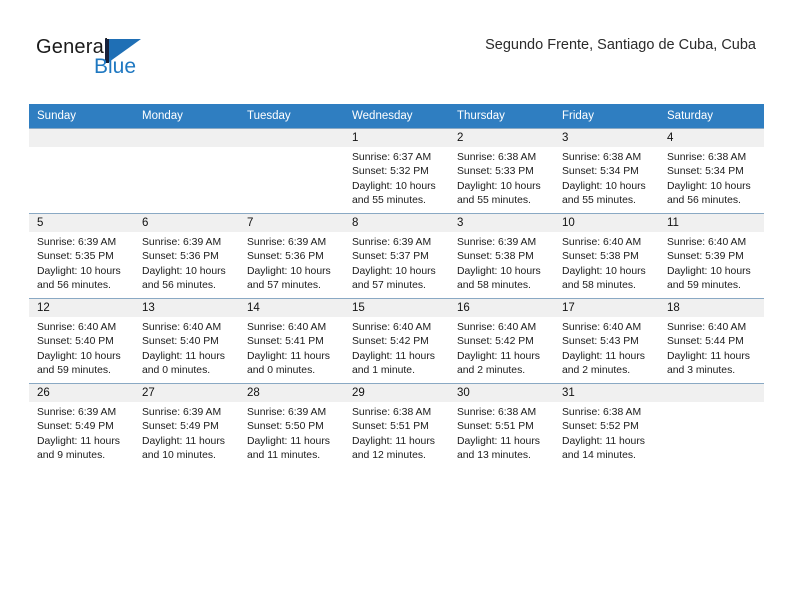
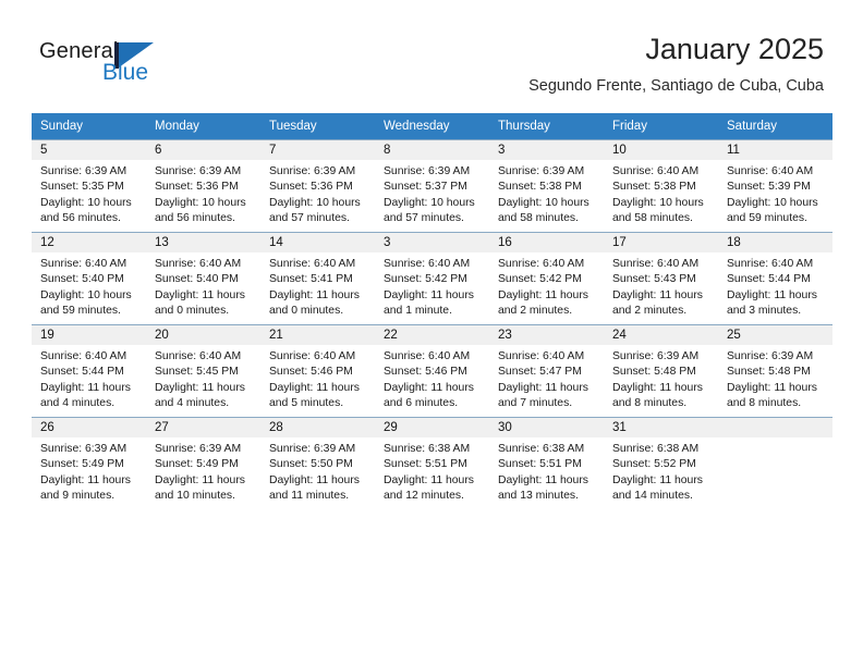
  Genera
  Blue
+ January 2025
  Segundo Frente, Santiago de Cuba, Cuba
  Sunday	Monday	Tuesday	Wednesday	Thursday	Friday	Saturday
- 			1Sunrise: 6:37 AMSunset: 5:32 PMDaylight: 10 hoursand 55 minutes.	2Sunrise: 6:38 AMSunset: 5:33 PMDaylight: 10 hoursand 55 minutes.	3Sunrise: 6:38 AMSunset: 5:34 PMDaylight: 10 hoursand 55 minutes.	4Sunrise: 6:38 AMSunset: 5:34 PMDaylight: 10 hoursand 56 minutes.
  5Sunrise: 6:39 AMSunset: 5:35 PMDaylight: 10 hoursand 56 minutes.	6Sunrise: 6:39 AMSunset: 5:36 PMDaylight: 10 hoursand 56 minutes.	7Sunrise: 6:39 AMSunset: 5:36 PMDaylight: 10 hoursand 57 minutes.	8Sunrise: 6:39 AMSunset: 5:37 PMDaylight: 10 hoursand 57 minutes.	3Sunrise: 6:39 AMSunset: 5:38 PMDaylight: 10 hoursand 58 minutes.	10Sunrise: 6:40 AMSunset: 5:38 PMDaylight: 10 hoursand 58 minutes.	11Sunrise: 6:40 AMSunset: 5:39 PMDaylight: 10 hoursand 59 minutes.
- 12Sunrise: 6:40 AMSunset: 5:40 PMDaylight: 10 hoursand 59 minutes.	13Sunrise: 6:40 AMSunset: 5:40 PMDaylight: 11 hoursand 0 minutes.	14Sunrise: 6:40 AMSunset: 5:41 PMDaylight: 11 hoursand 0 minutes.	15Sunrise: 6:40 AMSunset: 5:42 PMDaylight: 11 hoursand 1 minute.	16Sunrise: 6:40 AMSunset: 5:42 PMDaylight: 11 hoursand 2 minutes.	17Sunrise: 6:40 AMSunset: 5:43 PMDaylight: 11 hoursand 2 minutes.	18Sunrise: 6:40 AMSunset: 5:44 PMDaylight: 11 hoursand 3 minutes.
+ 12Sunrise: 6:40 AMSunset: 5:40 PMDaylight: 10 hoursand 59 minutes.	13Sunrise: 6:40 AMSunset: 5:40 PMDaylight: 11 hoursand 0 minutes.	14Sunrise: 6:40 AMSunset: 5:41 PMDaylight: 11 hoursand 0 minutes.	3Sunrise: 6:40 AMSunset: 5:42 PMDaylight: 11 hoursand 1 minute.	16Sunrise: 6:40 AMSunset: 5:42 PMDaylight: 11 hoursand 2 minutes.	17Sunrise: 6:40 AMSunset: 5:43 PMDaylight: 11 hoursand 2 minutes.	18Sunrise: 6:40 AMSunset: 5:44 PMDaylight: 11 hoursand 3 minutes.
+ 19Sunrise: 6:40 AMSunset: 5:44 PMDaylight: 11 hoursand 4 minutes.	20Sunrise: 6:40 AMSunset: 5:45 PMDaylight: 11 hoursand 4 minutes.	21Sunrise: 6:40 AMSunset: 5:46 PMDaylight: 11 hoursand 5 minutes.	22Sunrise: 6:40 AMSunset: 5:46 PMDaylight: 11 hoursand 6 minutes.	23Sunrise: 6:40 AMSunset: 5:47 PMDaylight: 11 hoursand 7 minutes.	24Sunrise: 6:39 AMSunset: 5:48 PMDaylight: 11 hoursand 8 minutes.	25Sunrise: 6:39 AMSunset: 5:48 PMDaylight: 11 hoursand 8 minutes.
  26Sunrise: 6:39 AMSunset: 5:49 PMDaylight: 11 hoursand 9 minutes.	27Sunrise: 6:39 AMSunset: 5:49 PMDaylight: 11 hoursand 10 minutes.	28Sunrise: 6:39 AMSunset: 5:50 PMDaylight: 11 hoursand 11 minutes.	29Sunrise: 6:38 AMSunset: 5:51 PMDaylight: 11 hoursand 12 minutes.	30Sunrise: 6:38 AMSunset: 5:51 PMDaylight: 11 hoursand 13 minutes.	31Sunrise: 6:38 AMSunset: 5:52 PMDaylight: 11 hoursand 14 minutes.
